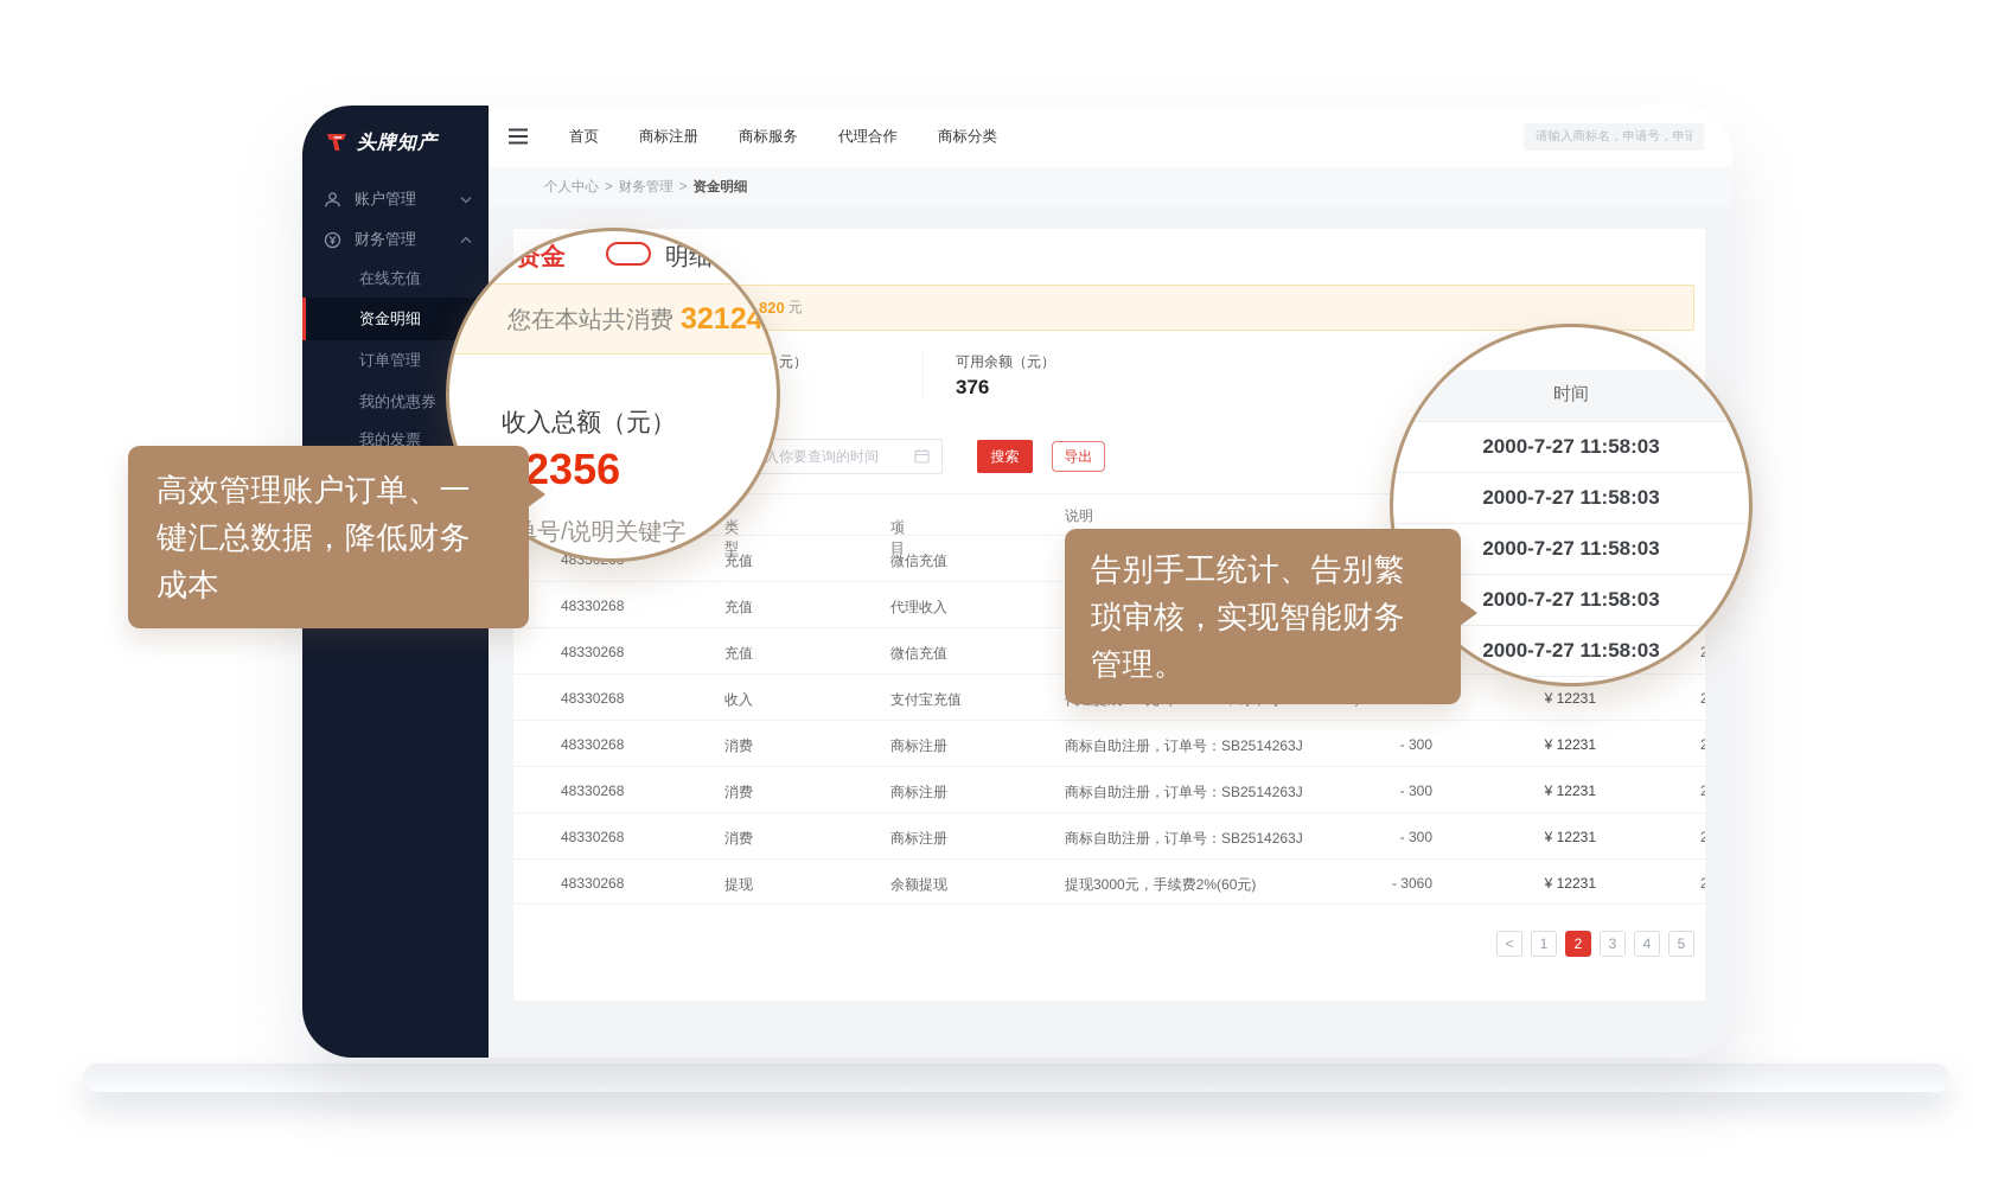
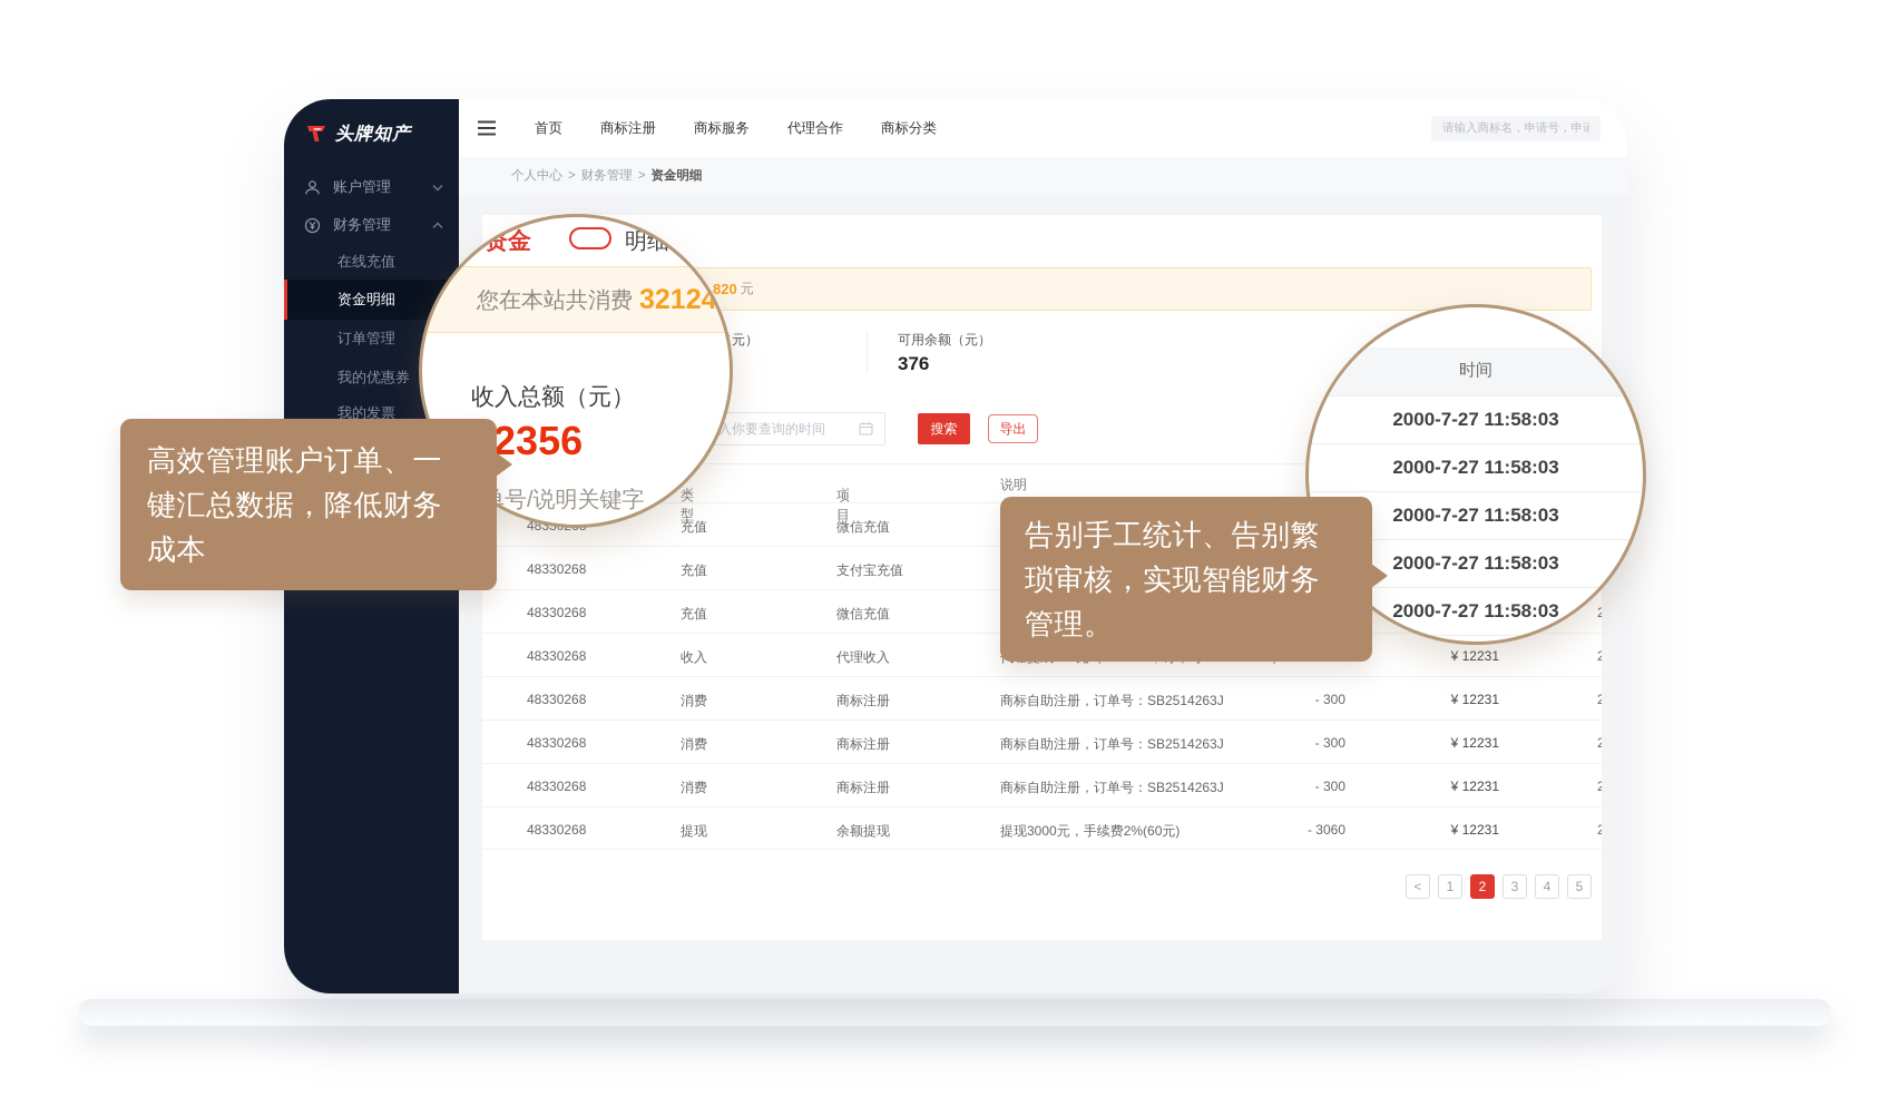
  头牌知产
  账户管理
  财务管理
  在线充值
  资金明细
  订单管理
  我的优惠券
  我的发票
  首页
  商标注册
  商标服务
  代理合作
  商标分类
  请输入商标名，申请号，申请
  个人中心
  >
  财务管理
  >
  资金明细
  元
  可用余额（元）
  376
  入你要查询的时间
  搜索
  导出
  类型
  项目
  说明
  充值
  微信充值
  48330268
  充值
- 代理收入
+ 支付宝充值
  48330268
  充值
  微信充值
  48330268
  收入
- 支付宝充值
+ 代理收入
  ¥ 12231
  48330268
  消费
  商标注册
  商标自助注册，订单号：SB2514263J
  - 300
  ¥ 12231
  48330268
  消费
  商标注册
  商标自助注册，订单号：SB2514263J
  - 300
  ¥ 12231
  48330268
  消费
  商标注册
  商标自助注册，订单号：SB2514263J
  - 300
  ¥ 12231
  48330268
  提现
  余额提现
  提现3000元，手续费2%(60元)
  - 3060
  ¥ 12231
  <
  1
  2
  3
  4
  5
  资金
  明细
  您在本站共消费
  32124
  收入总额（元）
  2356
  号/说明关键字
  时间
  2000-7-27 11:58:03
  2000-7-27 11:58:03
  2000-7-27 11:58:03
  2000-7-27 11:58:03
  2000-7-27 11:58:03
  高效管理账户订单、一键汇总数据，降低财务成本
  告别手工统计、告别繁琐审核，实现智能财务管理。
